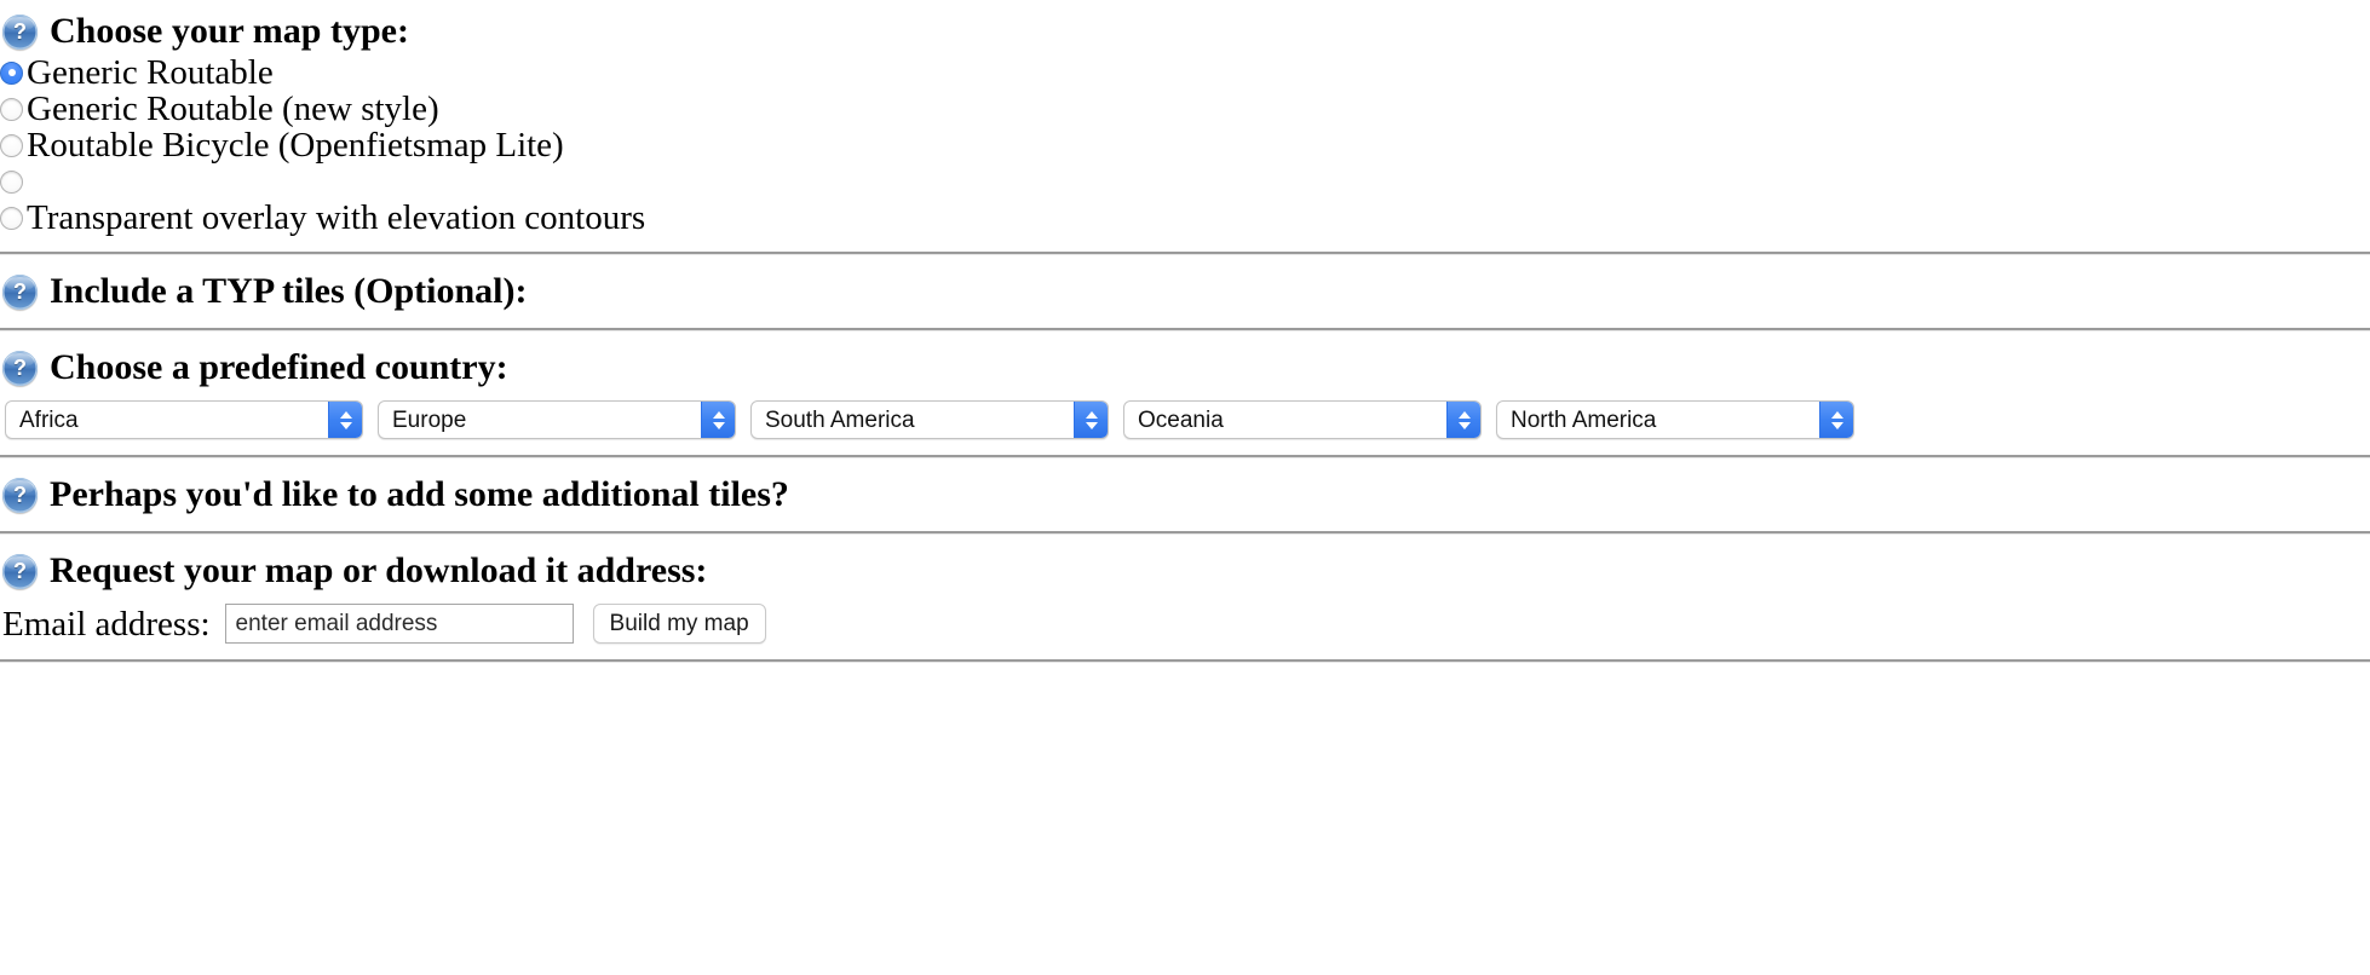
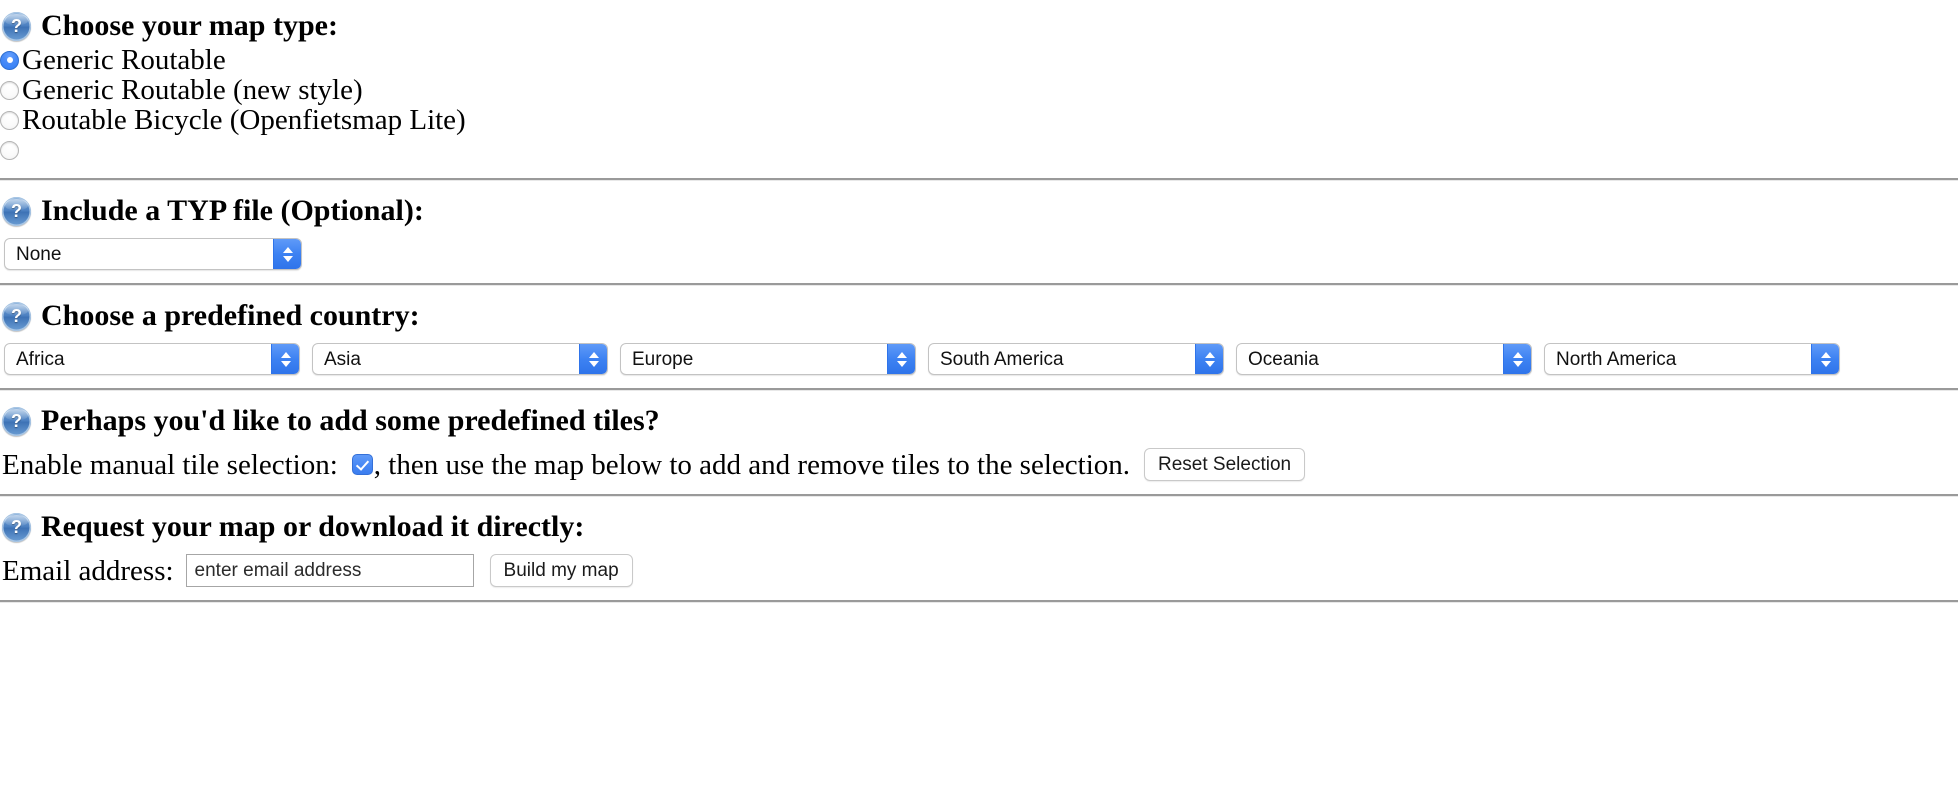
  ?
  Choose your map type:
  Generic Routable
  Generic Routable (new style)
  Routable Bicycle (Openfietsmap Lite)
- Transparent overlay with elevation contours
  ?
- Include a TYP tiles (Optional):
+ Include a TYP file (Optional):
+ None
  ?
  Choose a predefined country:
  Africa
+ Asia
  Europe
  South America
  Oceania
  North America
  ?
- Perhaps you'd like to add some additional tiles?
+ Perhaps you'd like to add some predefined tiles?
+ Enable manual tile selection:
+ , then use the map below to add and remove tiles to the selection.
+ Reset Selection
  ?
- Request your map or download it address:
+ Request your map or download it directly:
  Email address:
  enter email address
  Build my map
